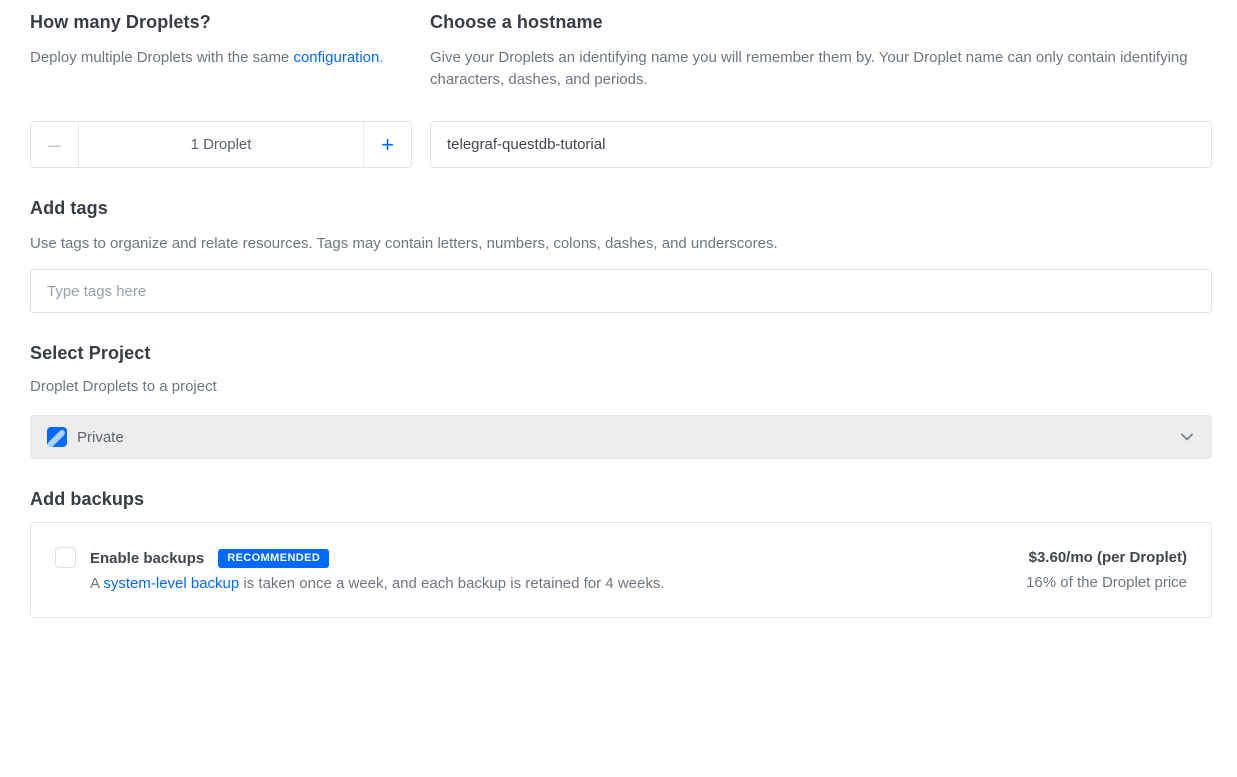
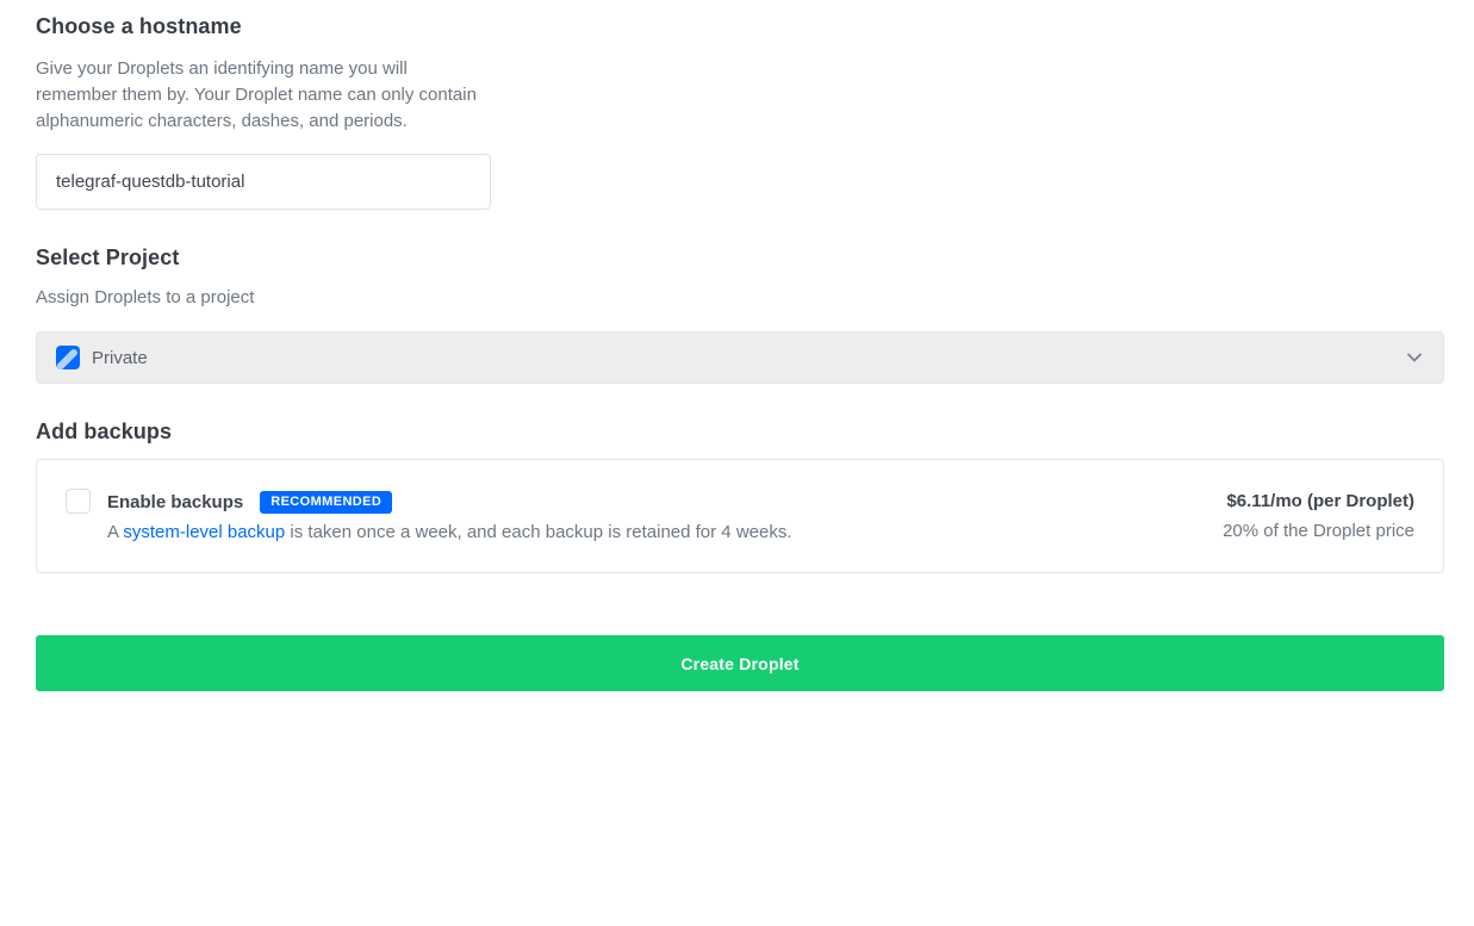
- How many Droplets?
- Deploy multiple Droplets with the same configuration.
- –
- 1 Droplet
- +
  Choose a hostname
- Give your Droplets an identifying name you will remember them by. Your Droplet name can only contain identifying characters, dashes, and periods.
+ Give your Droplets an identifying name you will remember them by. Your Droplet name can only contain alphanumeric characters, dashes, and periods.
  telegraf-questdb-tutorial
- Add tags
- Use tags to organize and relate resources. Tags may contain letters, numbers, colons, dashes, and underscores.
- Type tags here
  Select Project
- Droplet Droplets to a project
+ Assign Droplets to a project
  Private
  Add backups
  Enable backups
  RECOMMENDED
  A system-level backup is taken once a week, and each backup is retained for 4 weeks.
- $3.60/mo (per Droplet)
+ $6.11/mo (per Droplet)
- 16% of the Droplet price
+ 20% of the Droplet price
+ Create Droplet
